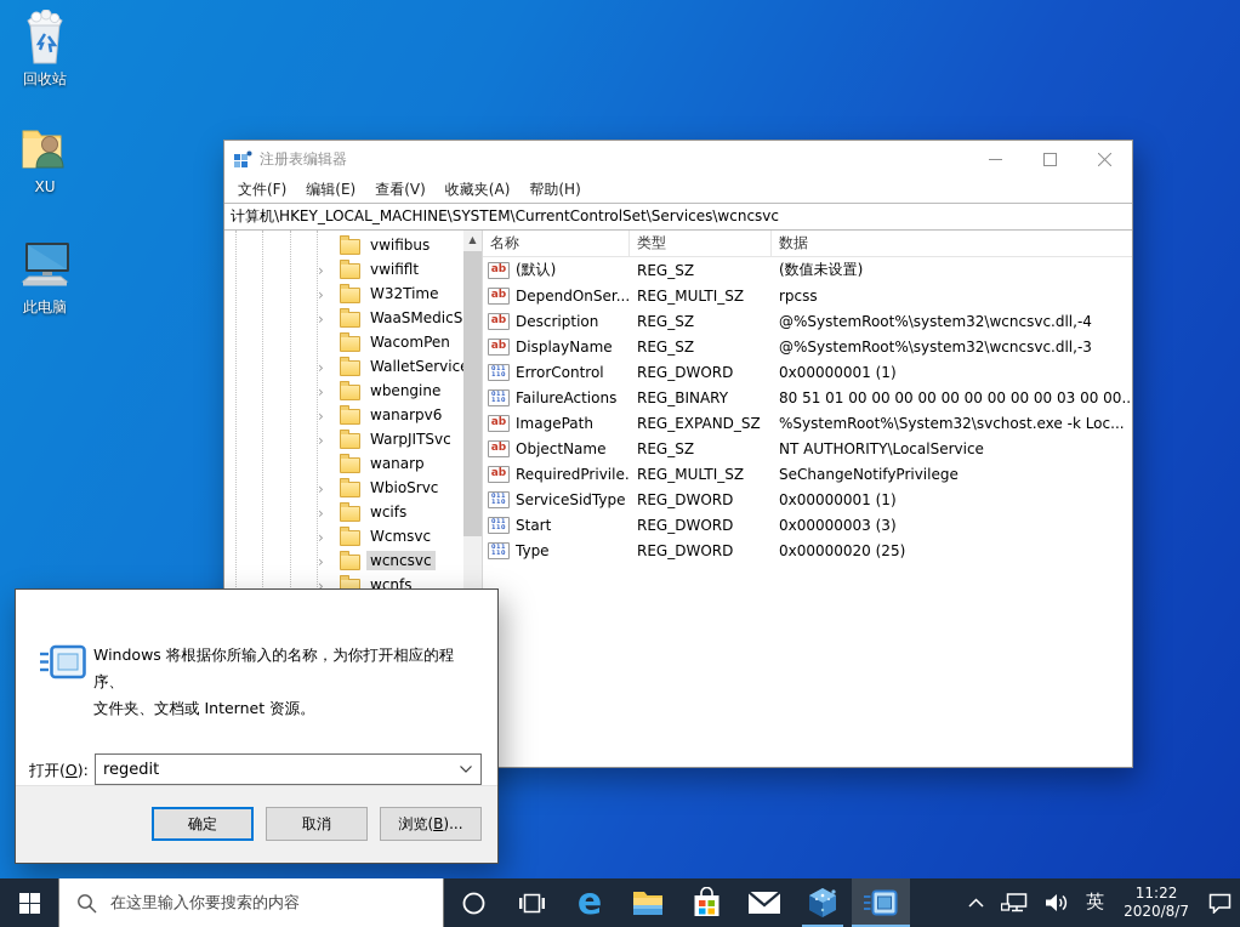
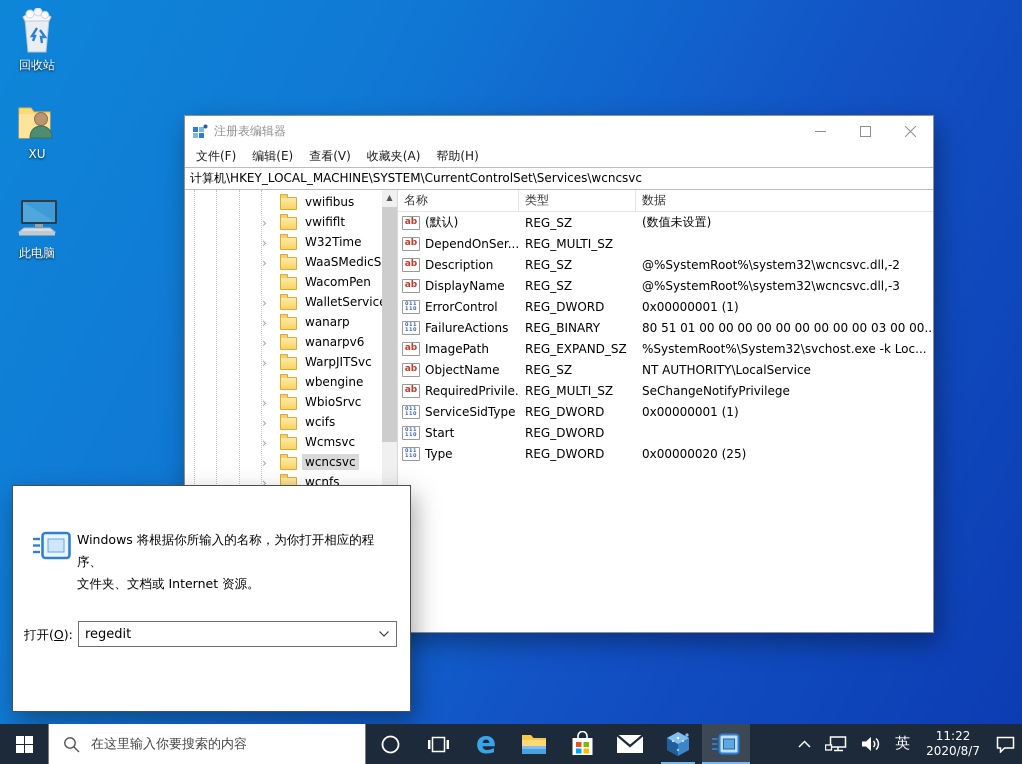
  回收站
  XU
  此电脑
  注册表编辑器
  文件(F)
  编辑(E)
  查看(V)
  收藏夹(A)
  帮助(H)
  计算机\HKEY_LOCAL_MACHINE\SYSTEM\CurrentControlSet\Services\wcncsvc
  vwifibus
  ›
  vwififlt
  ›
  W32Time
  ›
  WaaSMedicS
  WacomPen
  ›
  WalletServic
  ›
- wbengine
+ wanarp
  ›
  wanarpv6
  ›
  WarpJITSvc
- wanarp
+ wbengine
  ›
  WbioSrvc
  ›
  wcifs
  ›
  Wcmsvc
  ›
  wcncsvc
  ›
  wcnfs
  ▲
  名称
  类型
  数据
  (默认)
  REG_SZ
  (数值未设置)
  DependOnSer...
  REG_MULTI_SZ
- rpcss
  Description
  REG_SZ
- @%SystemRoot%\system32\wcncsvc.dll,-4
+ @%SystemRoot%\system32\wcncsvc.dll,-2
  DisplayName
  REG_SZ
  @%SystemRoot%\system32\wcncsvc.dll,-3
  ErrorControl
  REG_DWORD
  0x00000001 (1)
  FailureActions
  REG_BINARY
  80 51 01 00 00 00 00 00 00 00 00 00 03 00 00..
  ImagePath
  REG_EXPAND_SZ
  %SystemRoot%\System32\svchost.exe -k Loc...
  ObjectName
  REG_SZ
  NT AUTHORITY\LocalService
  RequiredPrivile.
  REG_MULTI_SZ
  SeChangeNotifyPrivilege
  ServiceSidType
  REG_DWORD
  0x00000001 (1)
  Start
  REG_DWORD
- 0x00000003 (3)
  Type
  REG_DWORD
  0x00000020 (25)
  Windows 将根据你所输入的名称，为你打开相应的程序、
  文件夹、文档或 Internet 资源。
  打开(O):
  regedit
- 确定
- 取消
- 浏览(
- B
- )...
  在这里输入你要搜索的内容
  e
  英
  11:22
  2020/8/7
